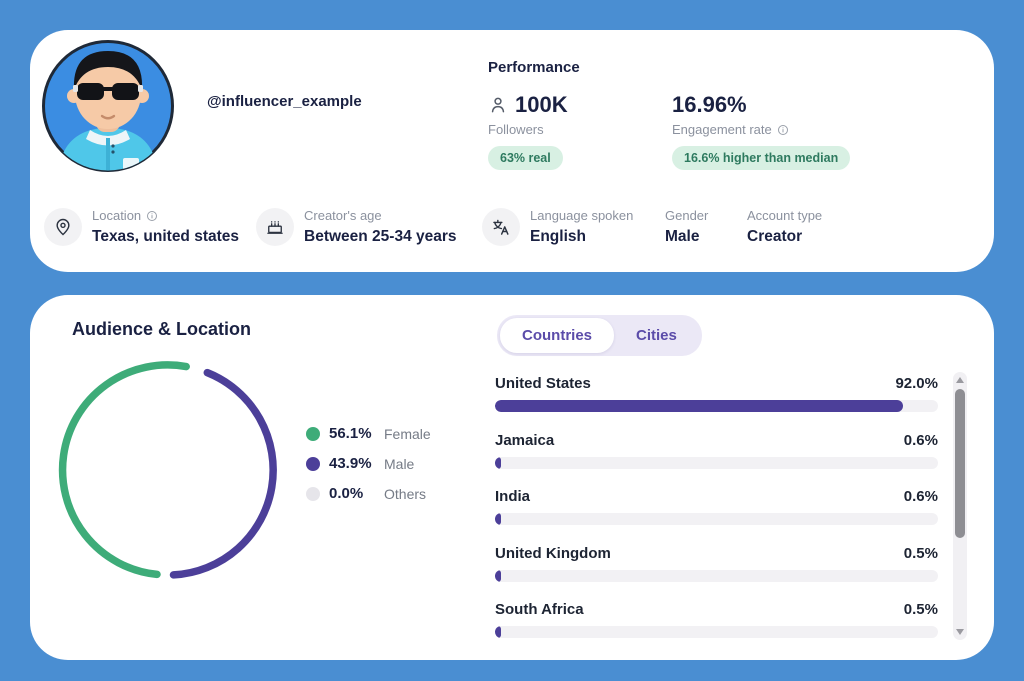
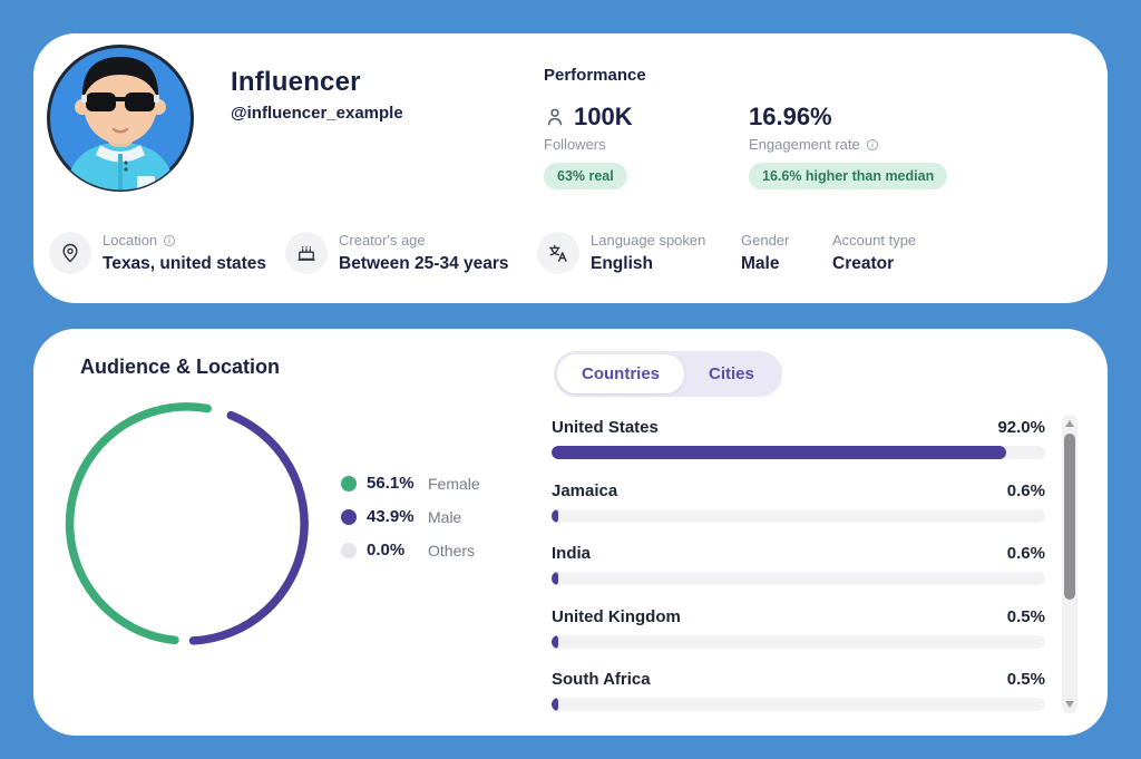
+ Influencer
  @influencer_example
  Performance
  100K
  Followers
  63% real
  16.96%
  Engagement rate
  16.6% higher than median
  Location
  Texas, united states
  Creator's age
  Between 25-34 years
  Language spoken
  English
  Gender
  Male
  Account type
  Creator
  Audience & Location
  56.1%
  Female
  43.9%
  Male
  0.0%
  Others
  Countries
  Cities
  United States
  92.0%
  Jamaica
  0.6%
  India
  0.6%
  United Kingdom
  0.5%
  South Africa
  0.5%
